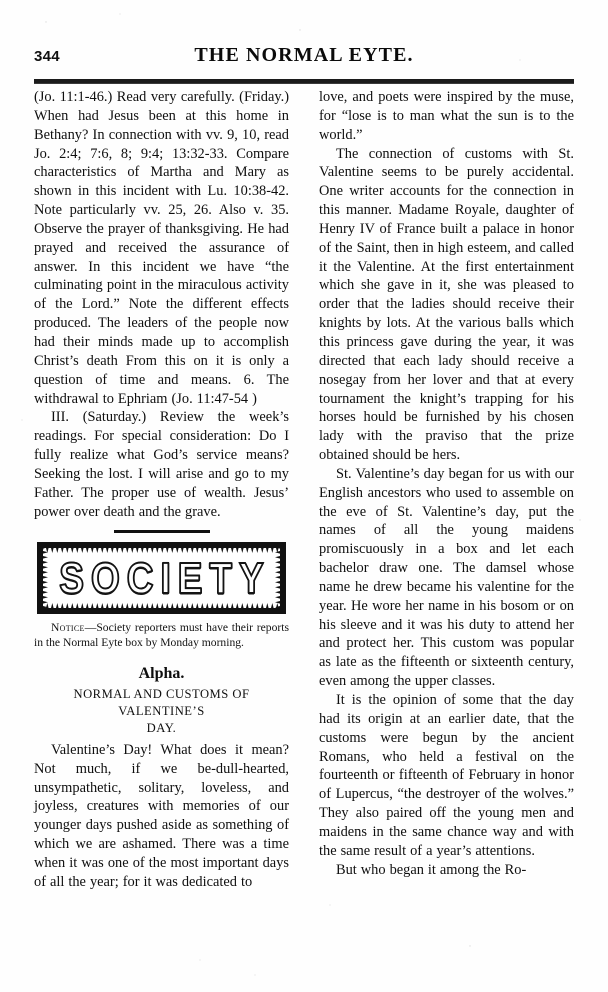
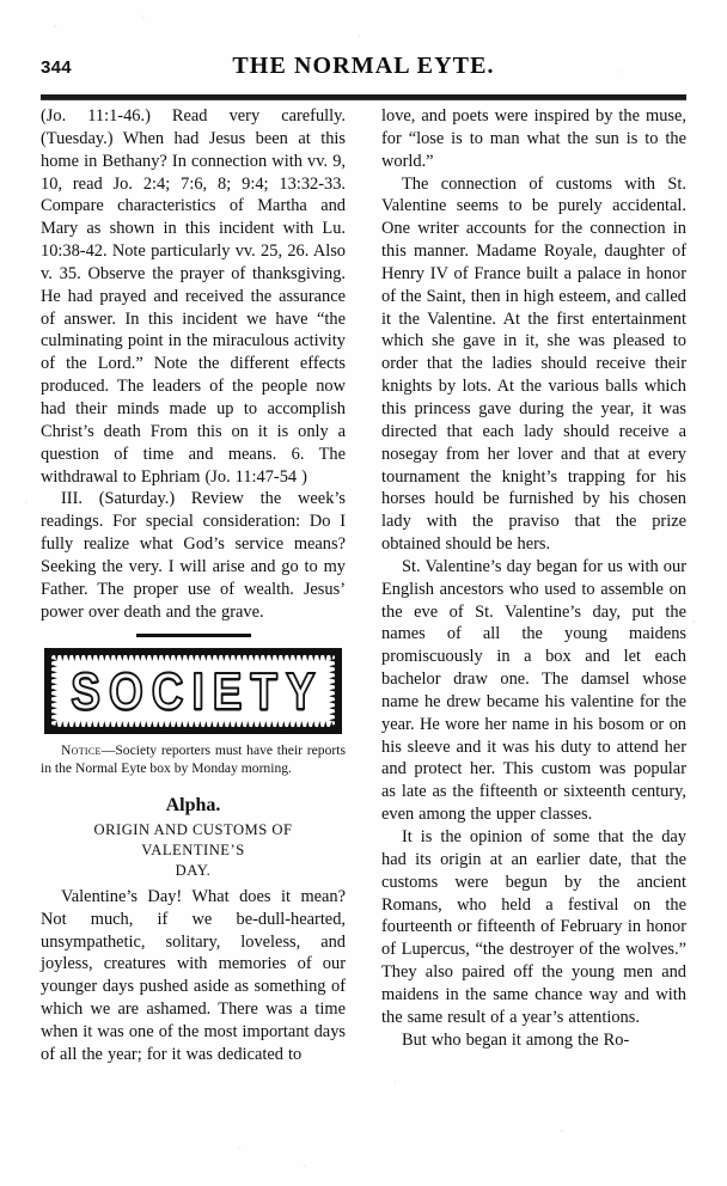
  344
  THE NORMAL EYTE.
- (Jo. 11:1-46.) Read very carefully. (Friday.) When had Jesus been at this home in Bethany? In connection with vv. 9, 10, read Jo. 2:4; 7:6, 8; 9:4; 13:32-33. Compare characteristics of Martha and Mary as shown in this incident with Lu. 10:38-42. Note particularly vv. 25, 26. Also v. 35. Observe the prayer of thanksgiving. He had prayed and received the assurance of answer. In this incident we have “the culminating point in the miraculous activity of the Lord.” Note the different effects produced. The leaders of the people now had their minds made up to accomplish Christ’s death From this on it is only a question of time and means. 6. The withdrawal to Ephriam (Jo. 11:47-54 )
+ (Jo. 11:1-46.) Read very carefully. (Tuesday.) When had Jesus been at this home in Bethany? In connection with vv. 9, 10, read Jo. 2:4; 7:6, 8; 9:4; 13:32-33. Compare characteristics of Martha and Mary as shown in this incident with Lu. 10:38-42. Note particularly vv. 25, 26. Also v. 35. Observe the prayer of thanksgiving. He had prayed and received the assurance of answer. In this incident we have “the culminating point in the miraculous activity of the Lord.” Note the different effects produced. The leaders of the people now had their minds made up to accomplish Christ’s death From this on it is only a question of time and means. 6. The withdrawal to Ephriam (Jo. 11:47-54 )
- III. (Saturday.) Review the week’s readings. For special consideration: Do I fully realize what God’s service means? Seeking the lost. I will arise and go to my Father. The proper use of wealth. Jesus’ power over death and the grave.
+ III. (Saturday.) Review the week’s readings. For special consideration: Do I fully realize what God’s service means? Seeking the very. I will arise and go to my Father. The proper use of wealth. Jesus’ power over death and the grave.
  SOCIETY
  Notice—Society reporters must have their reports in the Normal Eyte box by Monday morning.
  Alpha.
- NORMAL AND CUSTOMS OF VALENTINE’S
+ ORIGIN AND CUSTOMS OF VALENTINE’S
  DAY.
  Valentine’s Day! What does it mean? Not much, if we be-dull-hearted, unsympathetic, solitary, loveless, and joyless, creatures with memories of our younger days pushed aside as something of which we are ashamed. There was a time when it was one of the most important days of all the year; for it was dedicated to
  love, and poets were inspired by the muse, for “lose is to man what the sun is to the world.”
  The connection of customs with St. Valentine seems to be purely accidental. One writer accounts for the connection in this manner. Madame Royale, daughter of Henry IV of France built a palace in honor of the Saint, then in high esteem, and called it the Valentine. At the first entertainment which she gave in it, she was pleased to order that the ladies should receive their knights by lots. At the various balls which this princess gave during the year, it was directed that each lady should receive a nosegay from her lover and that at every tournament the knight’s trapping for his horses hould be furnished by his chosen lady with the praviso that the prize obtained should be hers.
  St. Valentine’s day began for us with our English ancestors who used to assemble on the eve of St. Valentine’s day, put the names of all the young maidens promiscuously in a box and let each bachelor draw one. The damsel whose name he drew became his valentine for the year. He wore her name in his bosom or on his sleeve and it was his duty to attend her and protect her. This custom was popular as late as the fifteenth or sixteenth century, even among the upper classes.
  It is the opinion of some that the day had its origin at an earlier date, that the customs were begun by the ancient Romans, who held a festival on the fourteenth or fifteenth of February in honor of Lupercus, “the destroyer of the wolves.” They also paired off the young men and maidens in the same chance way and with the same result of a year’s attentions.
  But who began it among the Ro-
